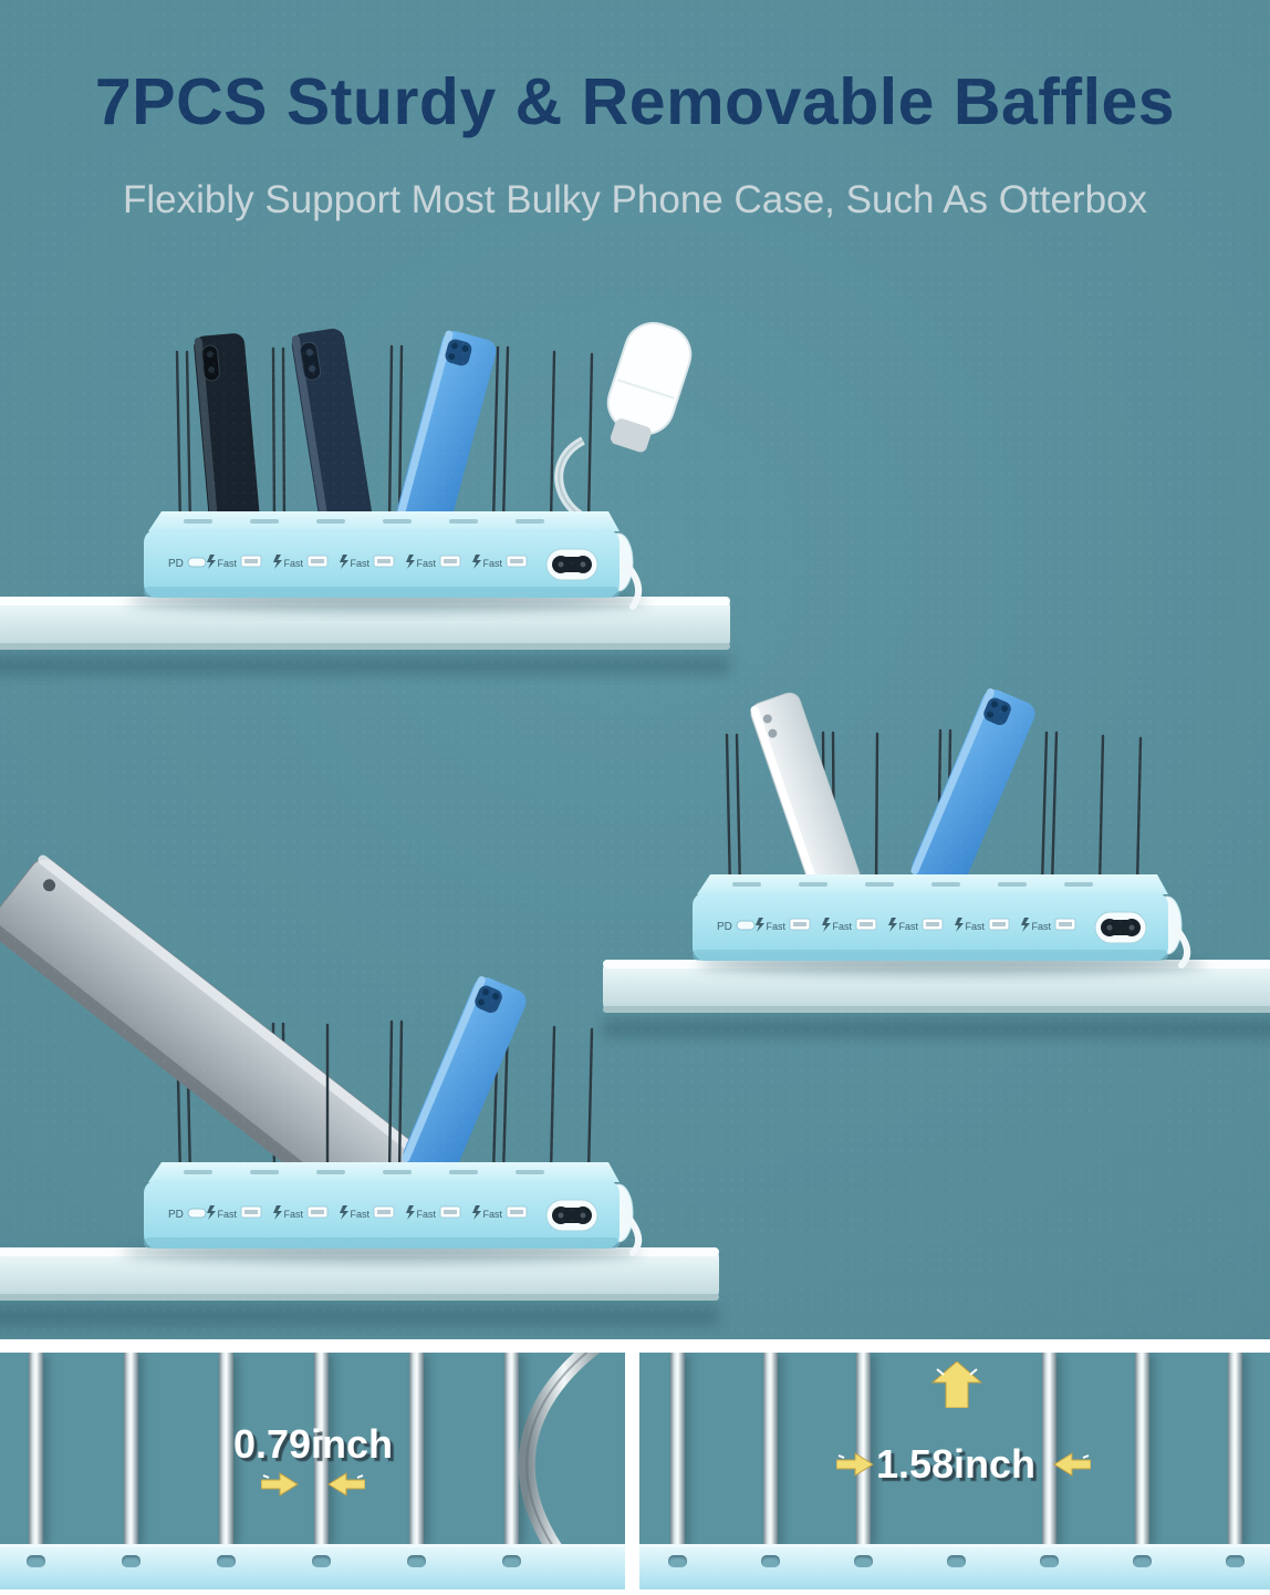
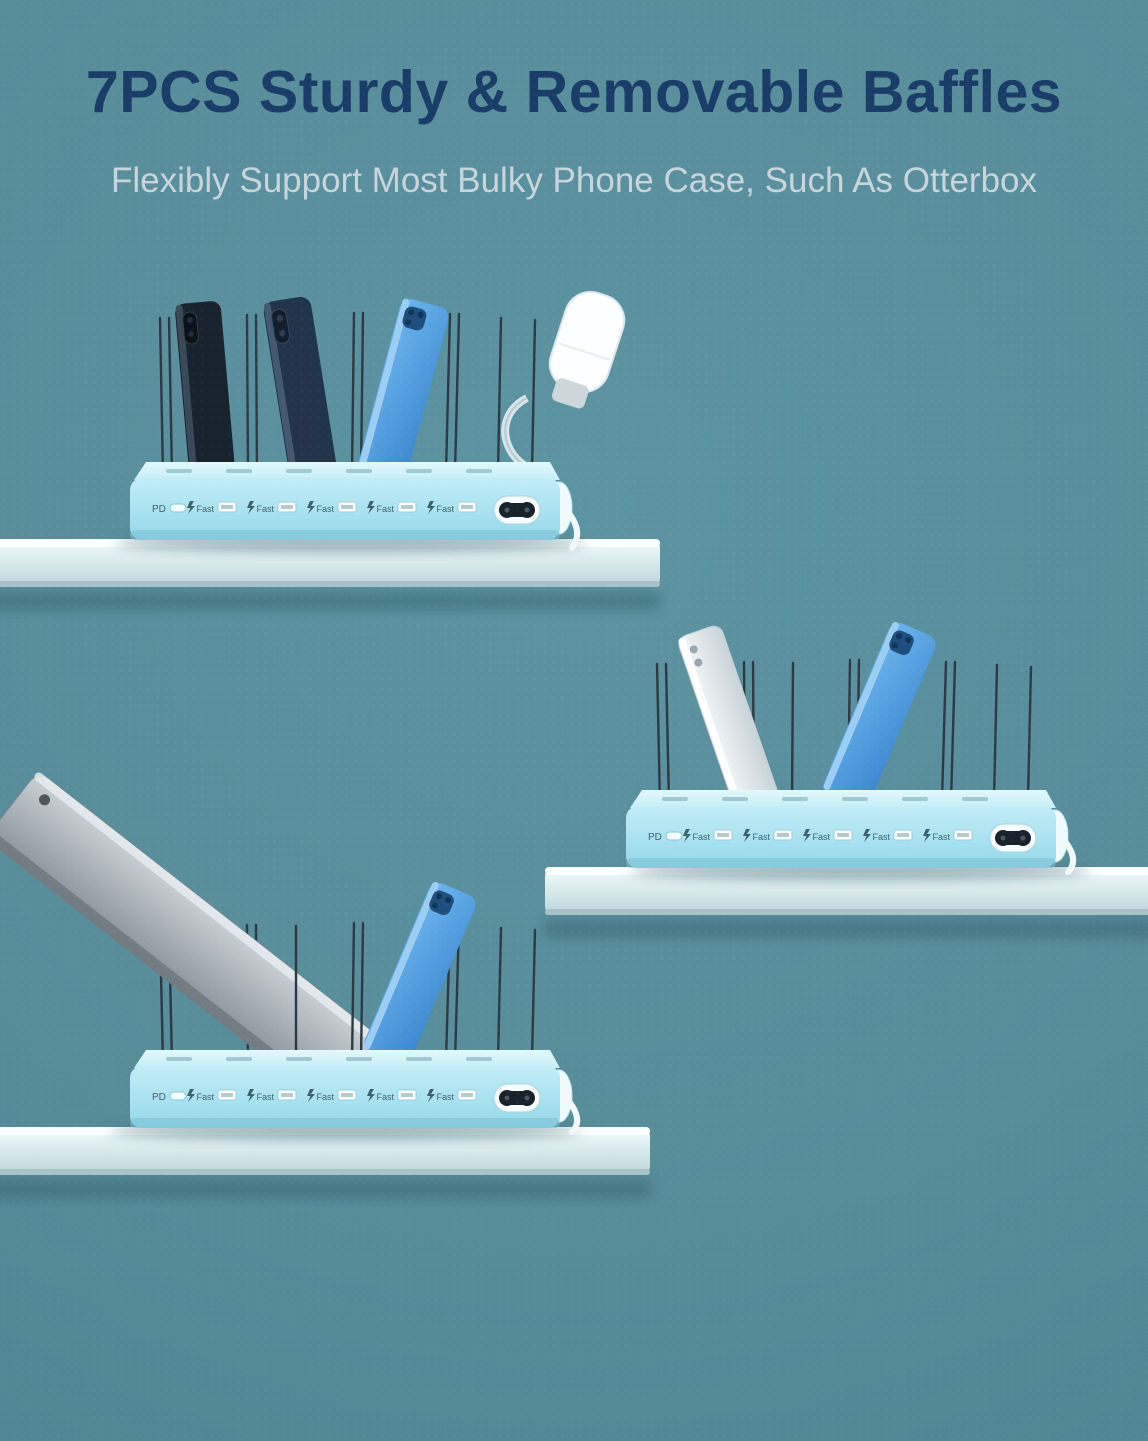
- 0.79inch
- 1.58inch
